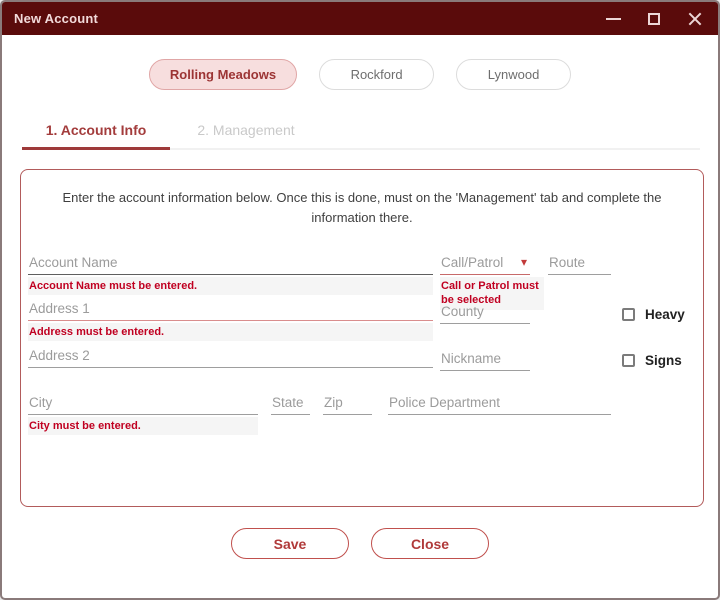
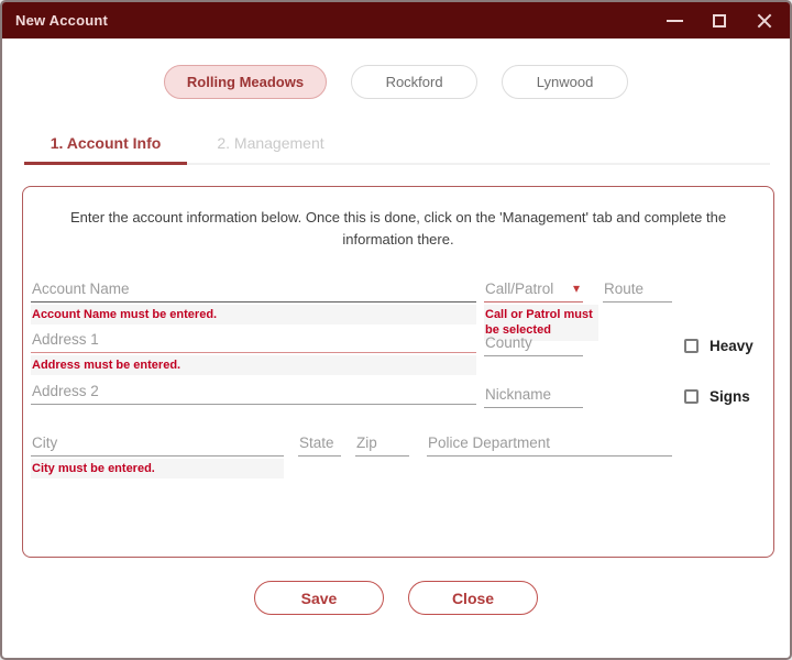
  New Account
  Rolling Meadows
  Rockford
  Lynwood
  1. Account Info
  2. Management
- Enter the account information below. Once this is done, must on the 'Management' tab and complete the information there.
+ Enter the account information below. Once this is done, click on the 'Management' tab and complete the information there.
  Account Name
  Call/Patrol
  ▾
  Route
  Account Name must be entered.
  Call or Patrol must be selected
  Address 1
  County
  Address must be entered.
  Heavy
  Address 2
  Nickname
  Signs
  City
  State
  Zip
  Police Department
  City must be entered.
  Save
  Close
